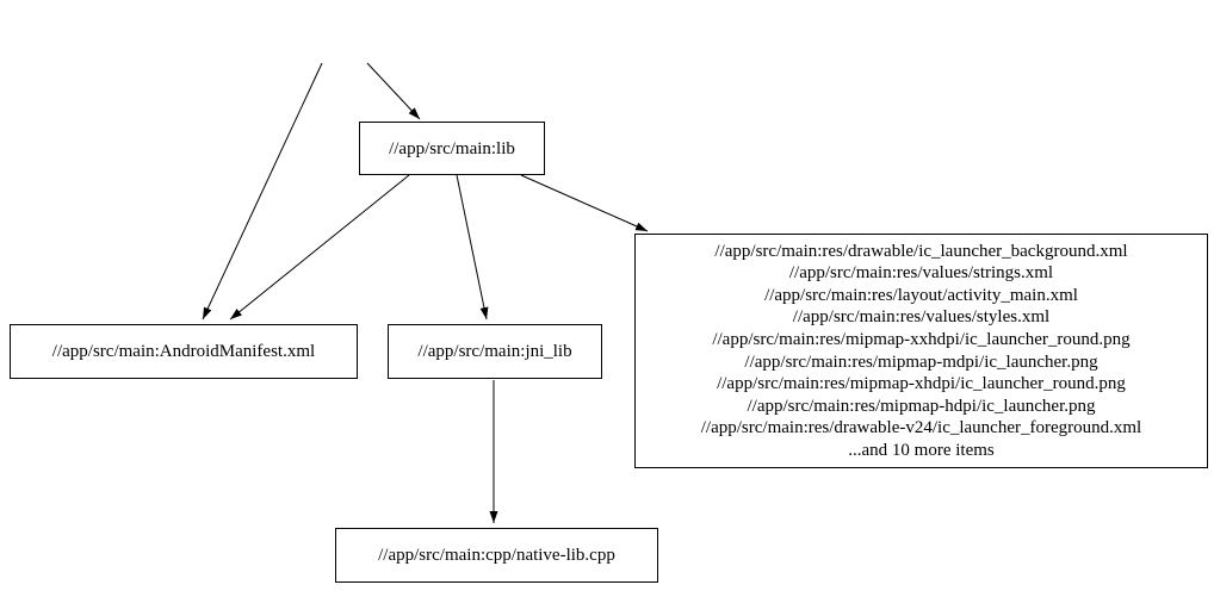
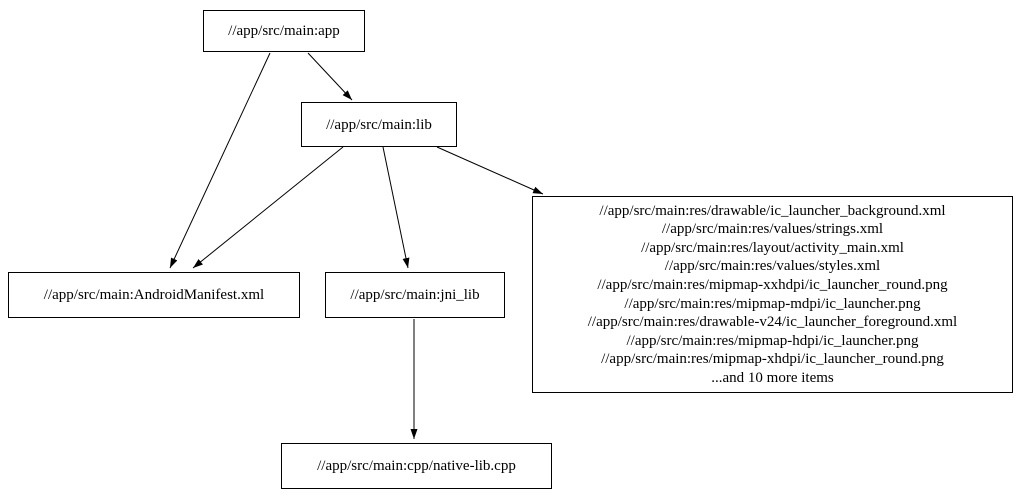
+ //app/src/main:app
  //app/src/main:lib
  //app/src/main:AndroidManifest.xml
  //app/src/main:jni_lib
  //app/src/main:res/drawable/ic_launcher_background.xml
  //app/src/main:res/values/strings.xml
  //app/src/main:res/layout/activity_main.xml
  //app/src/main:res/values/styles.xml
  //app/src/main:res/mipmap-xxhdpi/ic_launcher_round.png
  //app/src/main:res/mipmap-mdpi/ic_launcher.png
- //app/src/main:res/mipmap-xhdpi/ic_launcher_round.png
+ //app/src/main:res/drawable-v24/ic_launcher_foreground.xml
  //app/src/main:res/mipmap-hdpi/ic_launcher.png
- //app/src/main:res/drawable-v24/ic_launcher_foreground.xml
+ //app/src/main:res/mipmap-xhdpi/ic_launcher_round.png
  ...and 10 more items
  //app/src/main:cpp/native-lib.cpp
